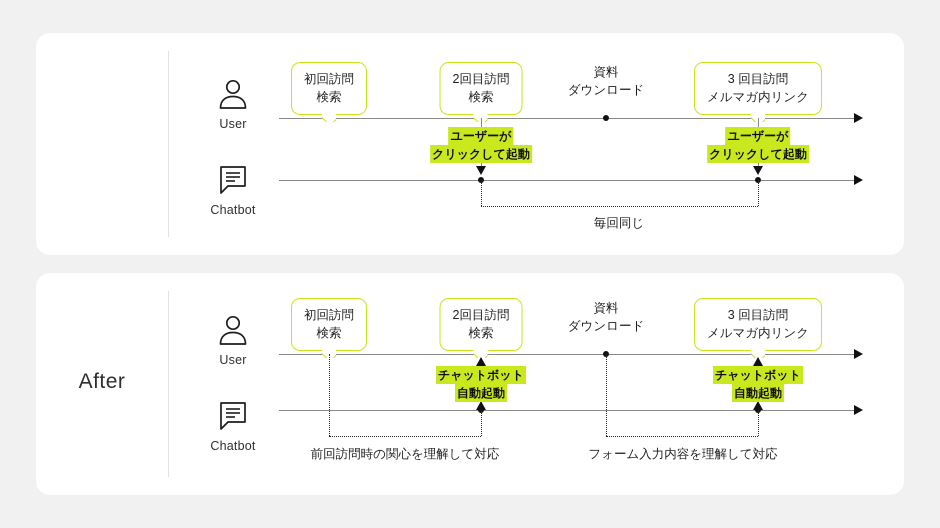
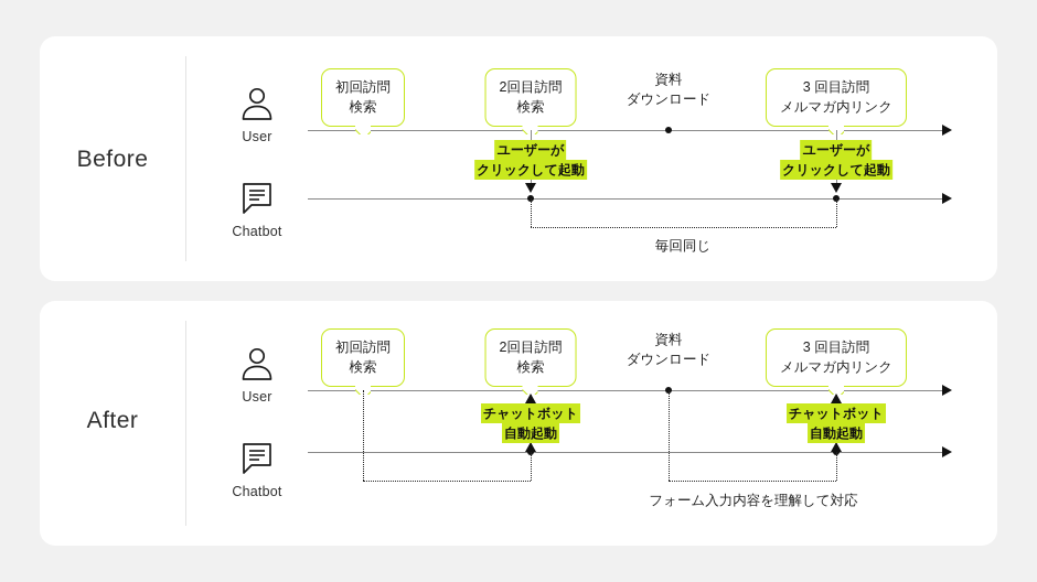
+ Before
  User
  Chatbot
  初回訪問
  検索
  2回目訪問
  検索
  資料
  ダウンロード
  3 回目訪問
  メルマガ内リンク
  ユーザーが
  クリックして起動
  ユーザーが
  クリックして起動
  毎回同じ
  After
  User
  Chatbot
  初回訪問
  検索
  2回目訪問
  検索
  資料
  ダウンロード
  3 回目訪問
  メルマガ内リンク
  チャットボット
  自動起動
  チャットボット
  自動起動
- 前回訪問時の関心を理解して対応
  フォーム入力内容を理解して対応
